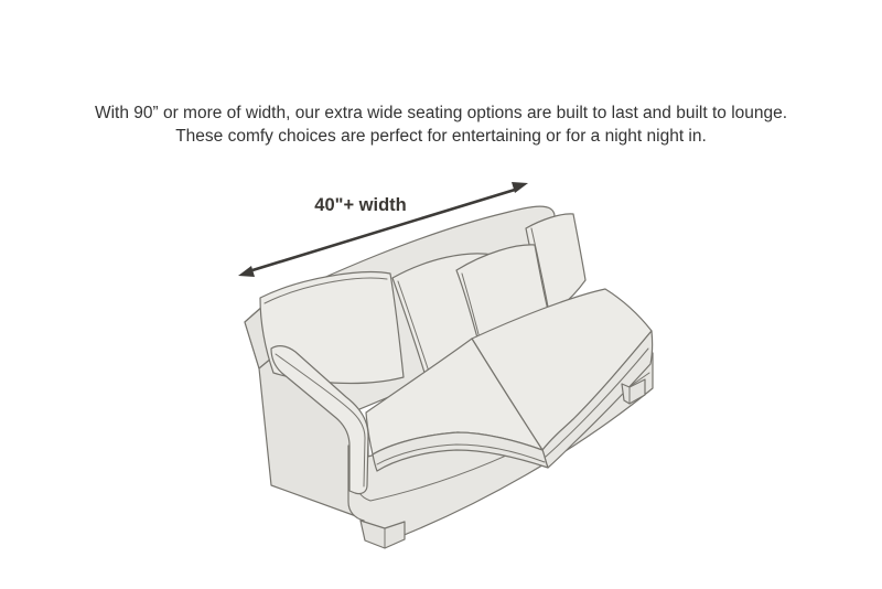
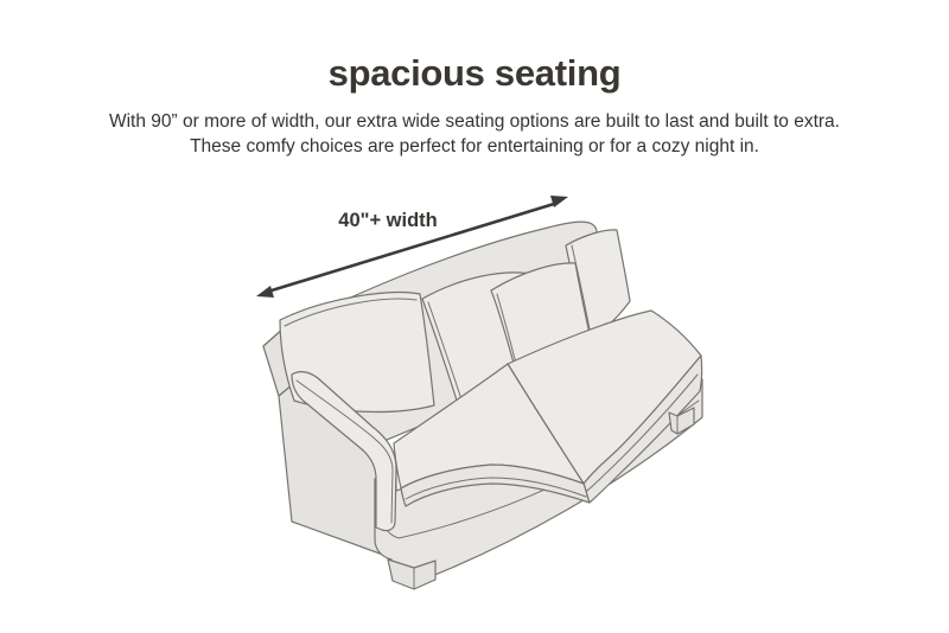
+ spacious seating
- With 90” or more of width, our extra wide seating options are built to last and built to lounge.
+ With 90” or more of width, our extra wide seating options are built to last and built to extra.
- These comfy choices are perfect for entertaining or for a night night in.
+ These comfy choices are perfect for entertaining or for a cozy night in.
  40"+ width
